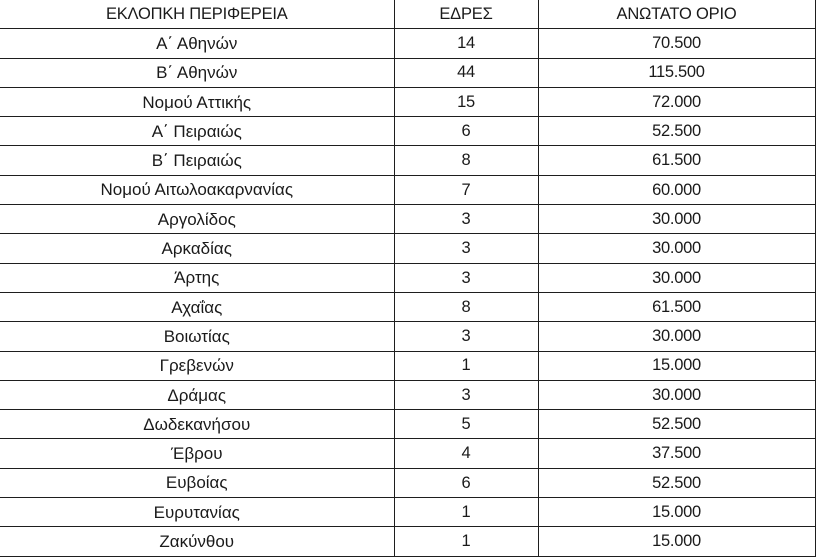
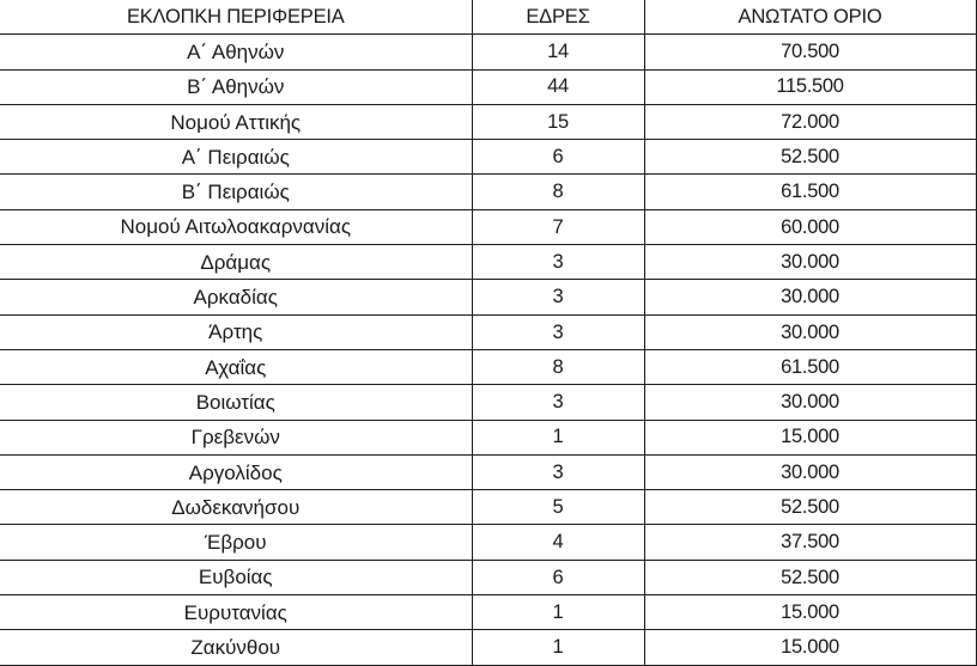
  ΕΚΛΟΠΚΗ ΠΕΡΙΦΕΡΕΙΑ	ΕΔΡΕΣ	ΑΝΩΤΑΤΟ ΟΡΙΟ
  Α΄ Αθηνών	14	70.500
  Β΄ Αθηνών	44	115.500
  Νομού Αττικής	15	72.000
  Α΄ Πειραιώς	6	52.500
  Β΄ Πειραιώς	8	61.500
  Νομού Αιτωλοακαρνανίας	7	60.000
- Αργολίδος	3	30.000
+ Δράμας	3	30.000
  Αρκαδίας	3	30.000
  Άρτης	3	30.000
  Αχαΐας	8	61.500
  Βοιωτίας	3	30.000
  Γρεβενών	1	15.000
- Δράμας	3	30.000
+ Αργολίδος	3	30.000
  Δωδεκανήσου	5	52.500
  Έβρου	4	37.500
  Ευβοίας	6	52.500
  Ευρυτανίας	1	15.000
  Ζακύνθου	1	15.000
